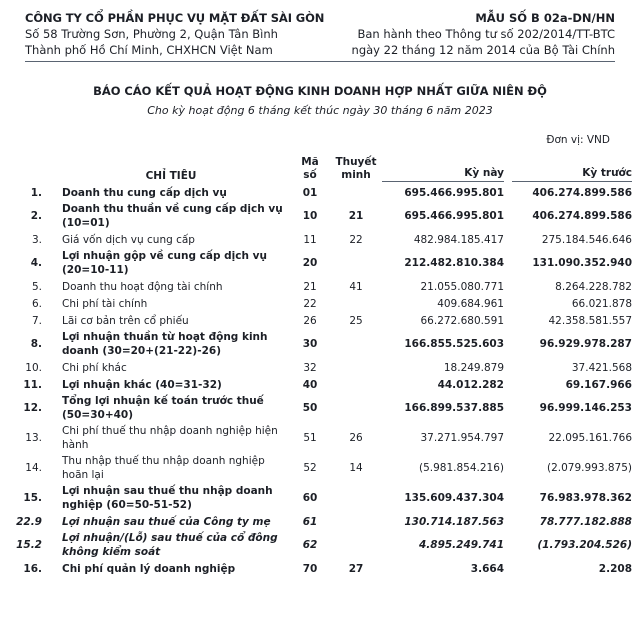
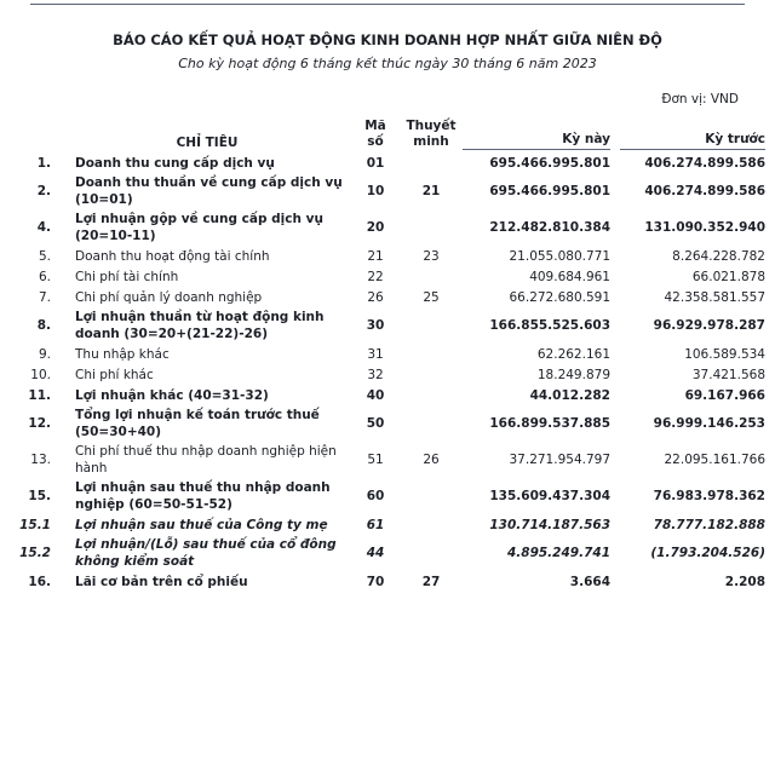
- CÔNG TY CỔ PHẦN PHỤC VỤ MẶT ĐẤT SÀI GÒN
- Số 58 Trường Sơn, Phường 2, Quận Tân Bình
- Thành phố Hồ Chí Minh, CHXHCN Việt Nam
- MẪU SỐ B 02a-DN/HN
- Ban hành theo Thông tư số 202/2014/TT-BTC
- ngày 22 tháng 12 năm 2014 của Bộ Tài Chính
  BÁO CÁO KẾT QUẢ HOẠT ĐỘNG KINH DOANH HỢP NHẤT GIỮA NIÊN ĐỘ
  Cho kỳ hoạt động 6 tháng kết thúc ngày 30 tháng 6 năm 2023
  Đơn vị: VND
  	CHỈ TIÊU	Mã số	Thuyết minh	Kỳ này	Kỳ trước
  1.	Doanh thu cung cấp dịch vụ	01		695.466.995.801	406.274.899.586
  2.	Doanh thu thuần về cung cấp dịch vụ (10=01)	10	21	695.466.995.801	406.274.899.586
- 3.	Giá vốn dịch vụ cung cấp	11	22	482.984.185.417	275.184.546.646
  4.	Lợi nhuận gộp về cung cấp dịch vụ (20=10-11)	20		212.482.810.384	131.090.352.940
- 5.	Doanh thu hoạt động tài chính	21	41	21.055.080.771	8.264.228.782
+ 5.	Doanh thu hoạt động tài chính	21	23	21.055.080.771	8.264.228.782
  6.	Chi phí tài chính	22		409.684.961	66.021.878
- 7.	Lãi cơ bản trên cổ phiếu	26	25	66.272.680.591	42.358.581.557
+ 7.	Chi phí quản lý doanh nghiệp	26	25	66.272.680.591	42.358.581.557
  8.	Lợi nhuận thuần từ hoạt động kinh doanh (30=20+(21-22)-26)	30		166.855.525.603	96.929.978.287
+ 9.	Thu nhập khác	31		62.262.161	106.589.534
  10.	Chi phí khác	32		18.249.879	37.421.568
  11.	Lợi nhuận khác (40=31-32)	40		44.012.282	69.167.966
  12.	Tổng lợi nhuận kế toán trước thuế (50=30+40)	50		166.899.537.885	96.999.146.253
  13.	Chi phí thuế thu nhập doanh nghiệp hiện hành	51	26	37.271.954.797	22.095.161.766
- 14.	Thu nhập thuế thu nhập doanh nghiệp hoãn lại	52	14	(5.981.854.216)	(2.079.993.875)
  15.	Lợi nhuận sau thuế thu nhập doanh nghiệp (60=50-51-52)	60		135.609.437.304	76.983.978.362
- 22.9	Lợi nhuận sau thuế của Công ty mẹ	61		130.714.187.563	78.777.182.888
+ 15.1	Lợi nhuận sau thuế của Công ty mẹ	61		130.714.187.563	78.777.182.888
- 15.2	Lợi nhuận/(Lỗ) sau thuế của cổ đông không kiểm soát	62		4.895.249.741	(1.793.204.526)
+ 15.2	Lợi nhuận/(Lỗ) sau thuế của cổ đông không kiểm soát	44		4.895.249.741	(1.793.204.526)
- 16.	Chi phí quản lý doanh nghiệp	70	27	3.664	2.208
+ 16.	Lãi cơ bản trên cổ phiếu	70	27	3.664	2.208
